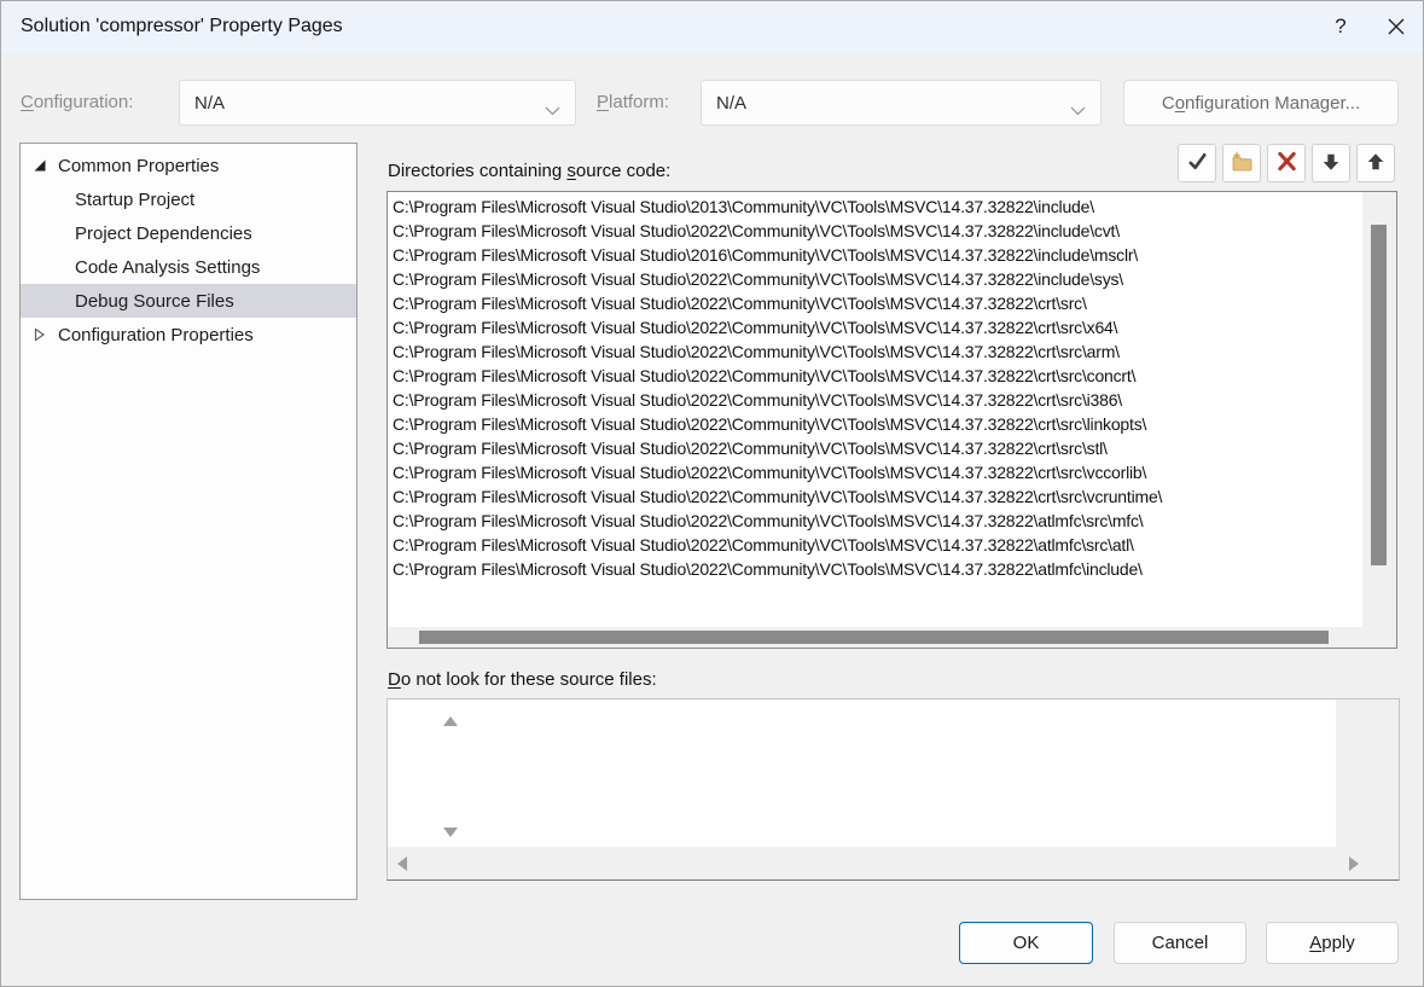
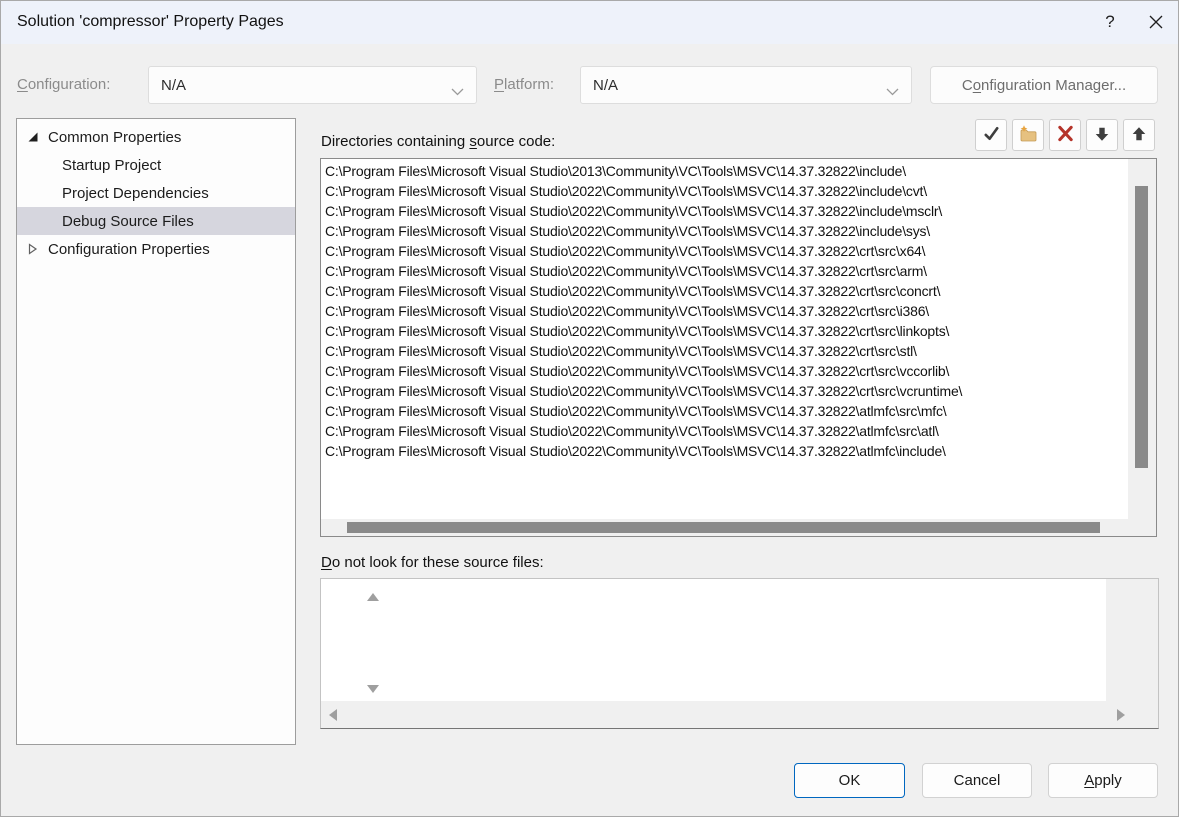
  Solution 'compressor' Property Pages
  ?
  Configuration:
  N/A
  Platform:
  N/A
  Configuration Manager...
  Common Properties
  Startup Project
  Project Dependencies
- Code Analysis Settings
  Debug Source Files
  Configuration Properties
  Directories containing source code:
  C:\Program Files\Microsoft Visual Studio\2013\Community\VC\Tools\MSVC\14.37.32822\include\
  C:\Program Files\Microsoft Visual Studio\2022\Community\VC\Tools\MSVC\14.37.32822\include\cvt\
- C:\Program Files\Microsoft Visual Studio\2016\Community\VC\Tools\MSVC\14.37.32822\include\msclr\
+ C:\Program Files\Microsoft Visual Studio\2022\Community\VC\Tools\MSVC\14.37.32822\include\msclr\
  C:\Program Files\Microsoft Visual Studio\2022\Community\VC\Tools\MSVC\14.37.32822\include\sys\
- C:\Program Files\Microsoft Visual Studio\2022\Community\VC\Tools\MSVC\14.37.32822\crt\src\
  C:\Program Files\Microsoft Visual Studio\2022\Community\VC\Tools\MSVC\14.37.32822\crt\src\x64\
  C:\Program Files\Microsoft Visual Studio\2022\Community\VC\Tools\MSVC\14.37.32822\crt\src\arm\
  C:\Program Files\Microsoft Visual Studio\2022\Community\VC\Tools\MSVC\14.37.32822\crt\src\concrt\
  C:\Program Files\Microsoft Visual Studio\2022\Community\VC\Tools\MSVC\14.37.32822\crt\src\i386\
  C:\Program Files\Microsoft Visual Studio\2022\Community\VC\Tools\MSVC\14.37.32822\crt\src\linkopts\
  C:\Program Files\Microsoft Visual Studio\2022\Community\VC\Tools\MSVC\14.37.32822\crt\src\stl\
  C:\Program Files\Microsoft Visual Studio\2022\Community\VC\Tools\MSVC\14.37.32822\crt\src\vccorlib\
  C:\Program Files\Microsoft Visual Studio\2022\Community\VC\Tools\MSVC\14.37.32822\crt\src\vcruntime\
  C:\Program Files\Microsoft Visual Studio\2022\Community\VC\Tools\MSVC\14.37.32822\atlmfc\src\mfc\
  C:\Program Files\Microsoft Visual Studio\2022\Community\VC\Tools\MSVC\14.37.32822\atlmfc\src\atl\
  C:\Program Files\Microsoft Visual Studio\2022\Community\VC\Tools\MSVC\14.37.32822\atlmfc\include\
  Do not look for these source files:
  OK
  Cancel
  Apply
